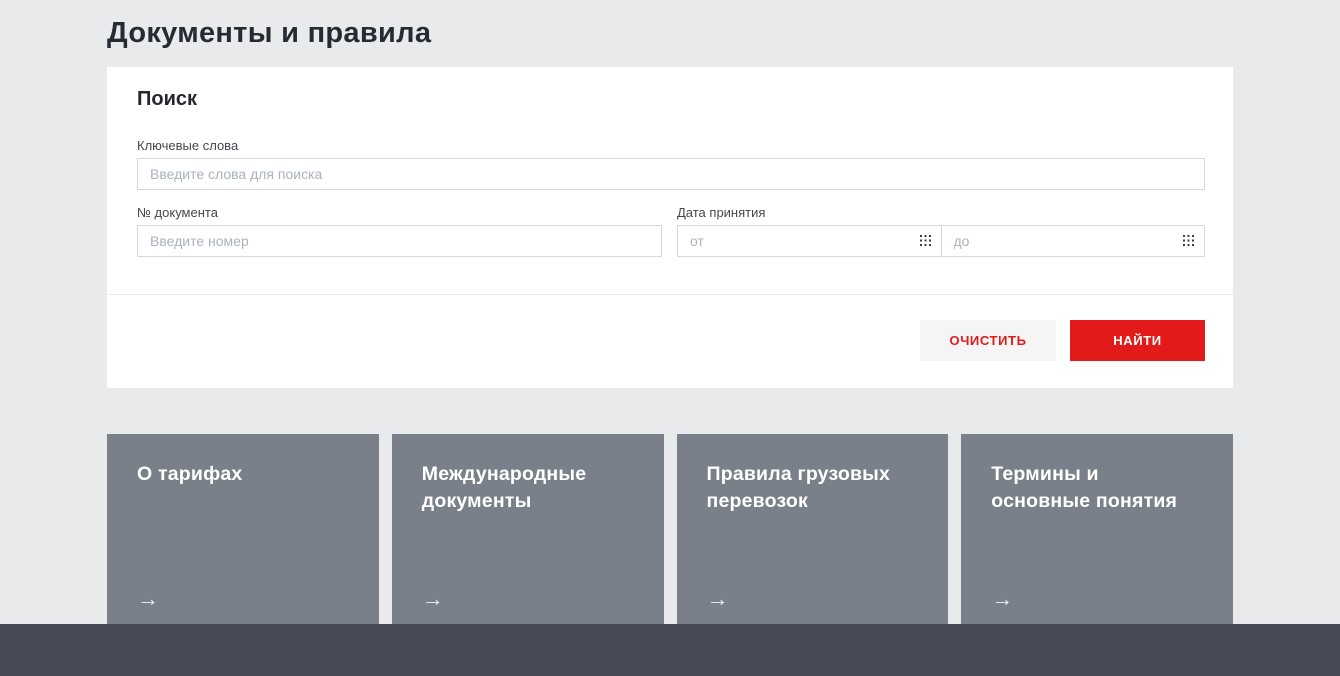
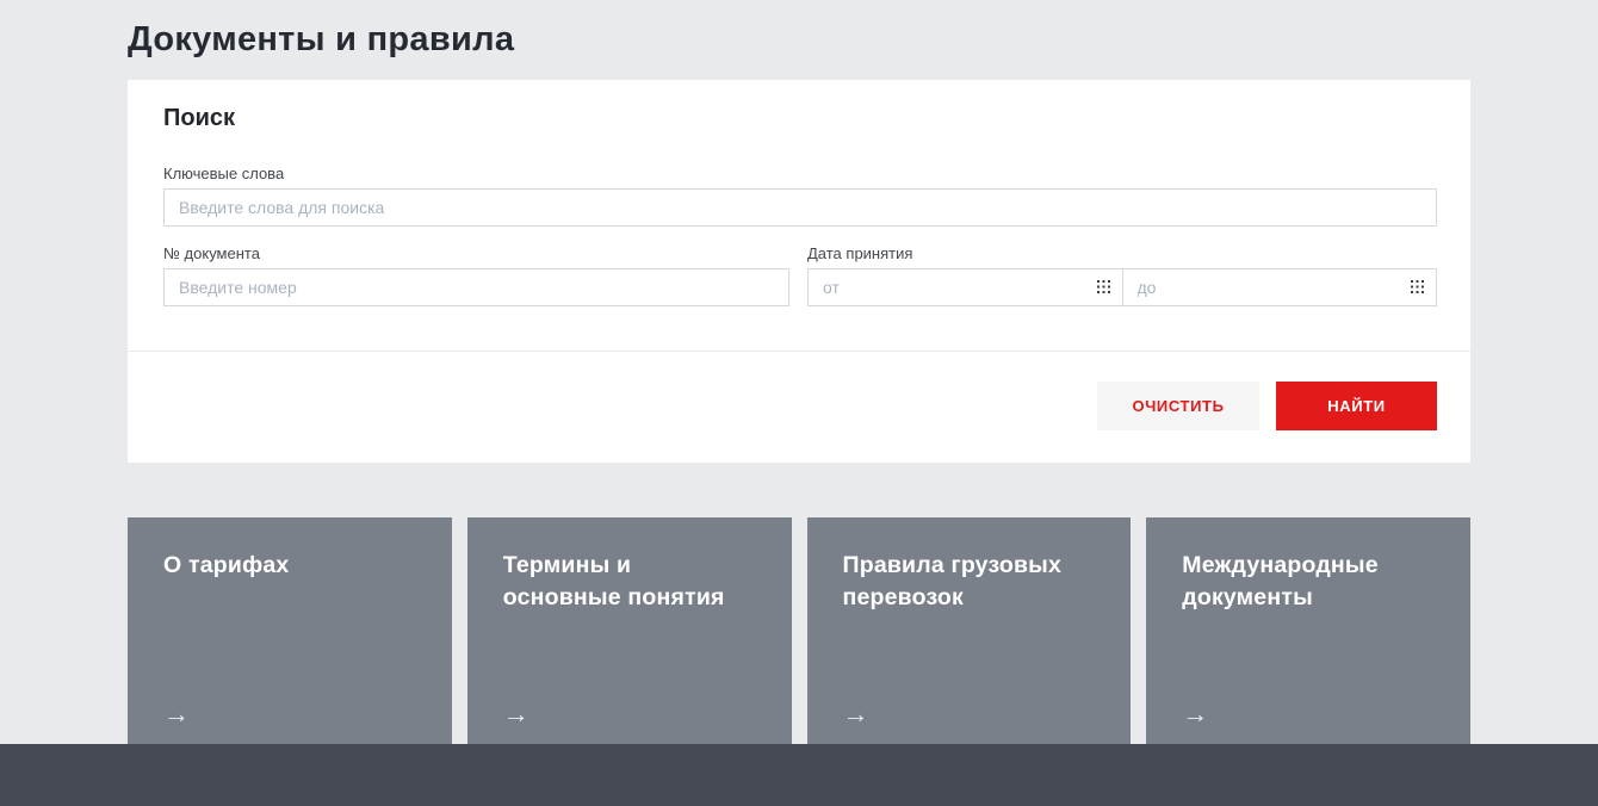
  Документы и правила
  Поиск
  Ключевые слова
  Введите слова для поиска
  № документа
  Введите номер
  Дата принятия
  от
  до
  ОЧИСТИТЬ
  НАЙТИ
  О тарифах
  →
- Международные документы
+ Термины и основные понятия
  →
  Правила грузовых перевозок
  →
- Термины и основные понятия
+ Международные документы
  →
